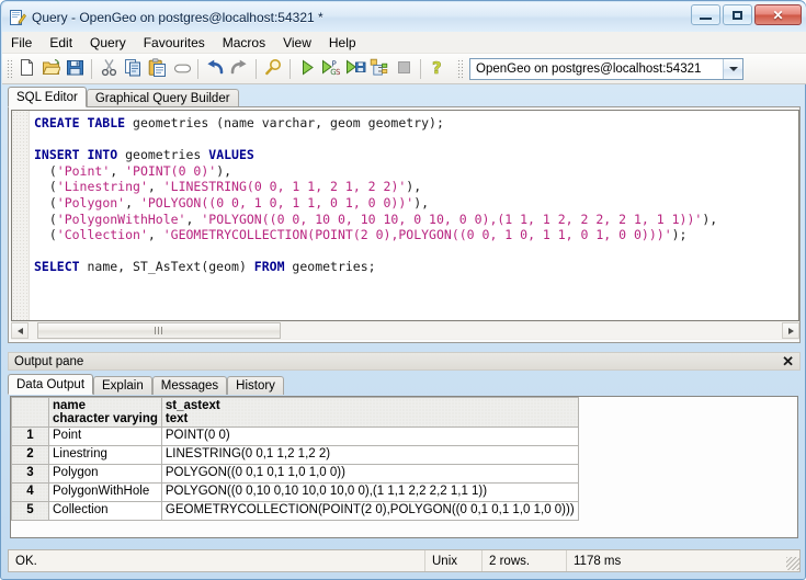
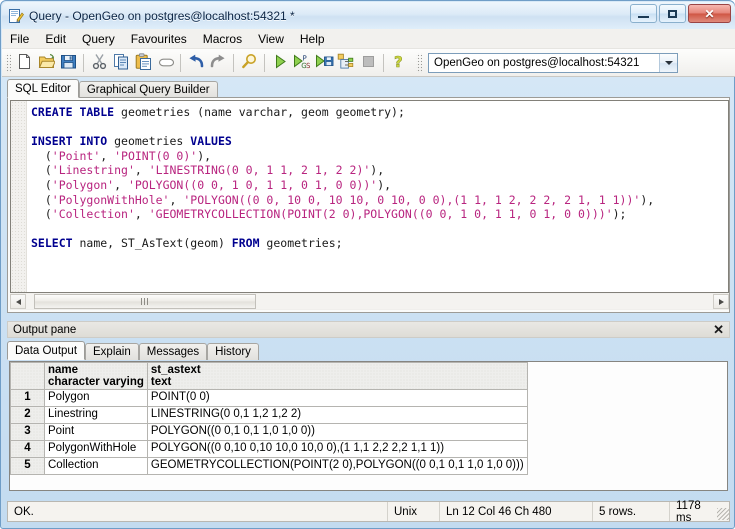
  Query - OpenGeo on postgres@localhost:54321 *
  ✕
  File
  Edit
  Query
  Favourites
  Macros
  View
  Help
  P
  G
  S
  ?
  OpenGeo on postgres@localhost:54321
  SQL Editor
  Graphical Query Builder
  CREATE TABLE geometries (name varchar, geom geometry);
  INSERT INTO geometries VALUES
  ('Point', 'POINT(0 0)'),
  ('Linestring', 'LINESTRING(0 0, 1 1, 2 1, 2 2)'),
  ('Polygon', 'POLYGON((0 0, 1 0, 1 1, 0 1, 0 0))'),
  ('PolygonWithHole', 'POLYGON((0 0, 10 0, 10 10, 0 10, 0 0),(1 1, 1 2, 2 2, 2 1, 1 1))'),
  ('Collection', 'GEOMETRYCOLLECTION(POINT(2 0),POLYGON((0 0, 1 0, 1 1, 0 1, 0 0)))');
  SELECT name, ST_AsText(geom) FROM geometries;
  Output pane
  ✕
  Data Output
  Explain
  Messages
  History
  	name character varying	st_astext text
- 1	Point	POINT(0 0)
+ 1	Polygon	POINT(0 0)
  2	Linestring	LINESTRING(0 0,1 1,2 1,2 2)
- 3	Polygon	POLYGON((0 0,1 0,1 1,0 1,0 0))
+ 3	Point	POLYGON((0 0,1 0,1 1,0 1,0 0))
  4	PolygonWithHole	POLYGON((0 0,10 0,10 10,0 10,0 0),(1 1,1 2,2 2,2 1,1 1))
  5	Collection	GEOMETRYCOLLECTION(POINT(2 0),POLYGON((0 0,1 0,1 1,0 1,0 0)))
  OK.
  Unix
+ Ln 12 Col 46 Ch 480
- 2 rows.
+ 5 rows.
  1178 ms
